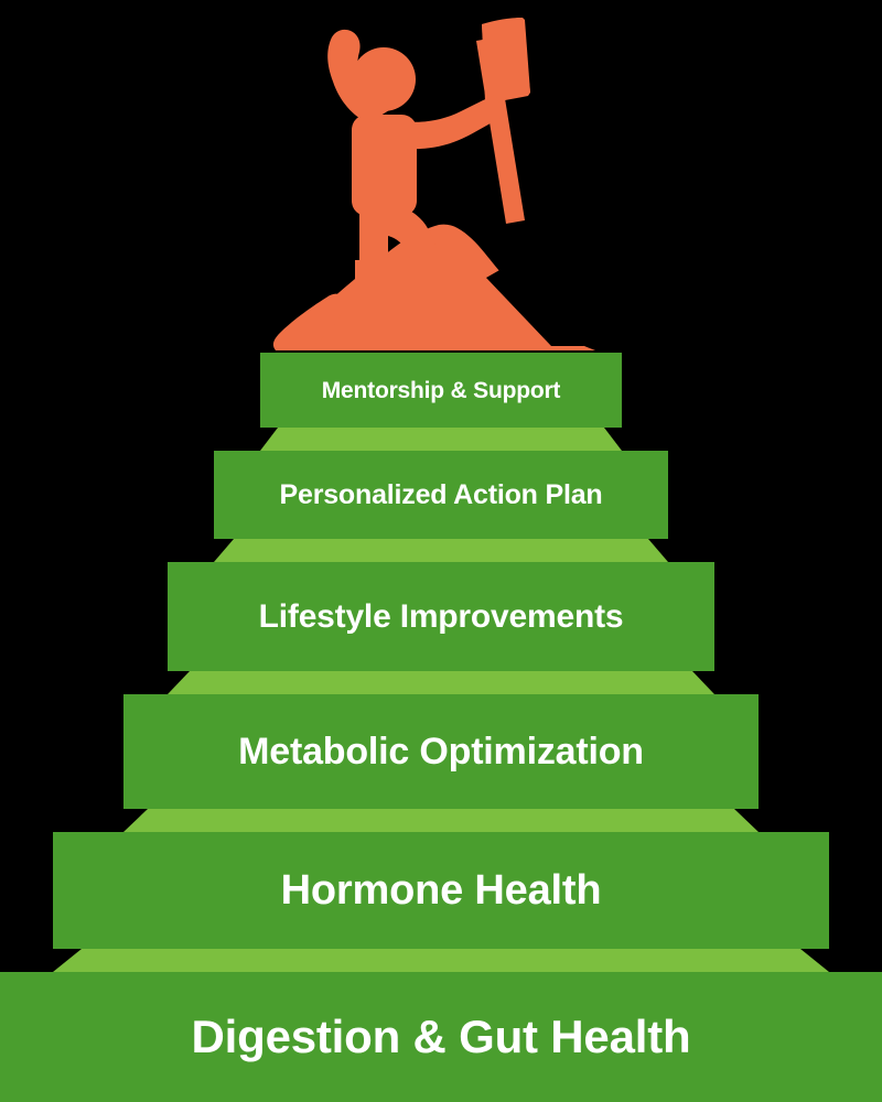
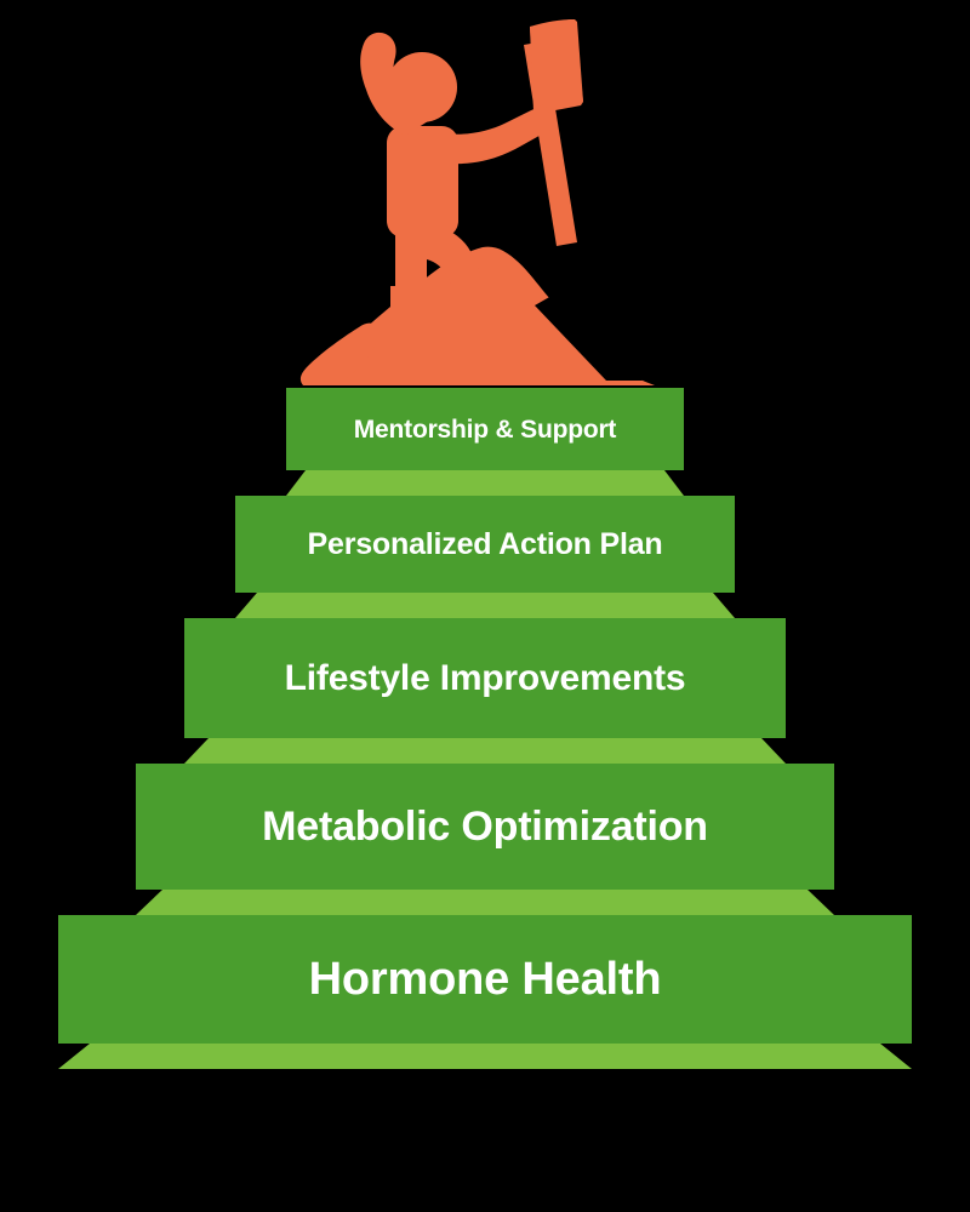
  Mentorship & Support
  Personalized Action Plan
  Lifestyle Improvements
  Metabolic Optimization
  Hormone Health
- Digestion & Gut Health
